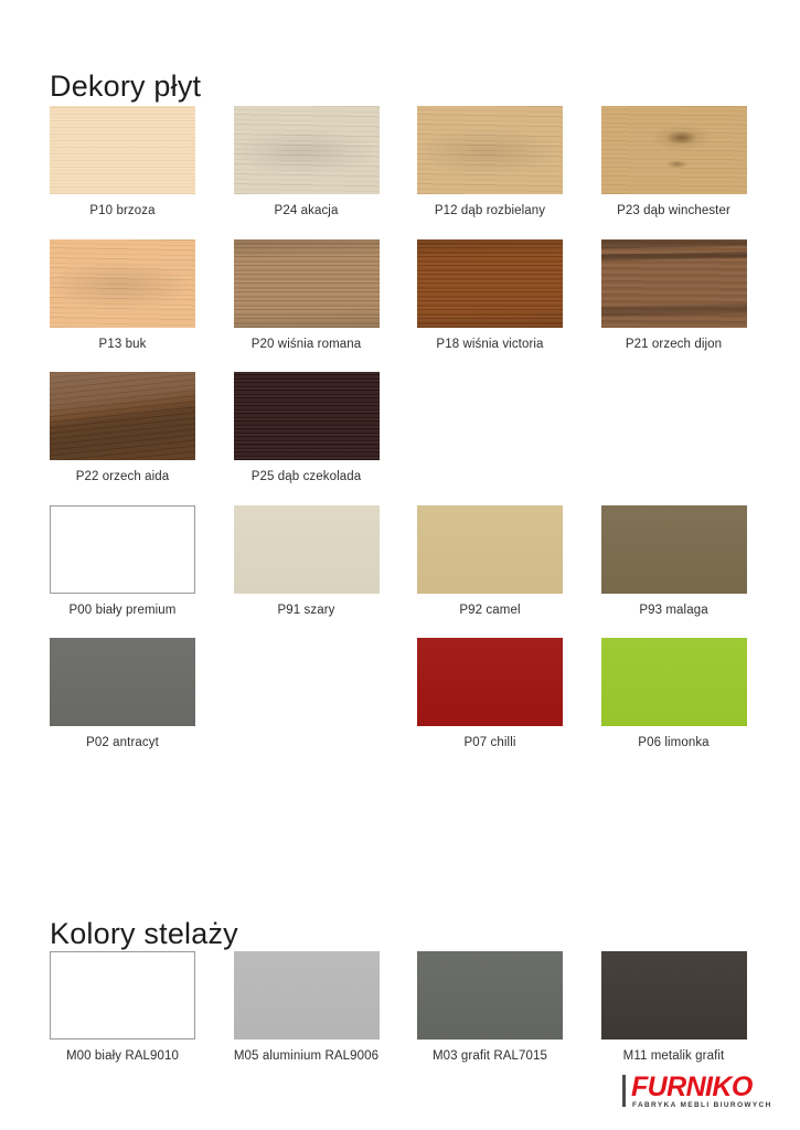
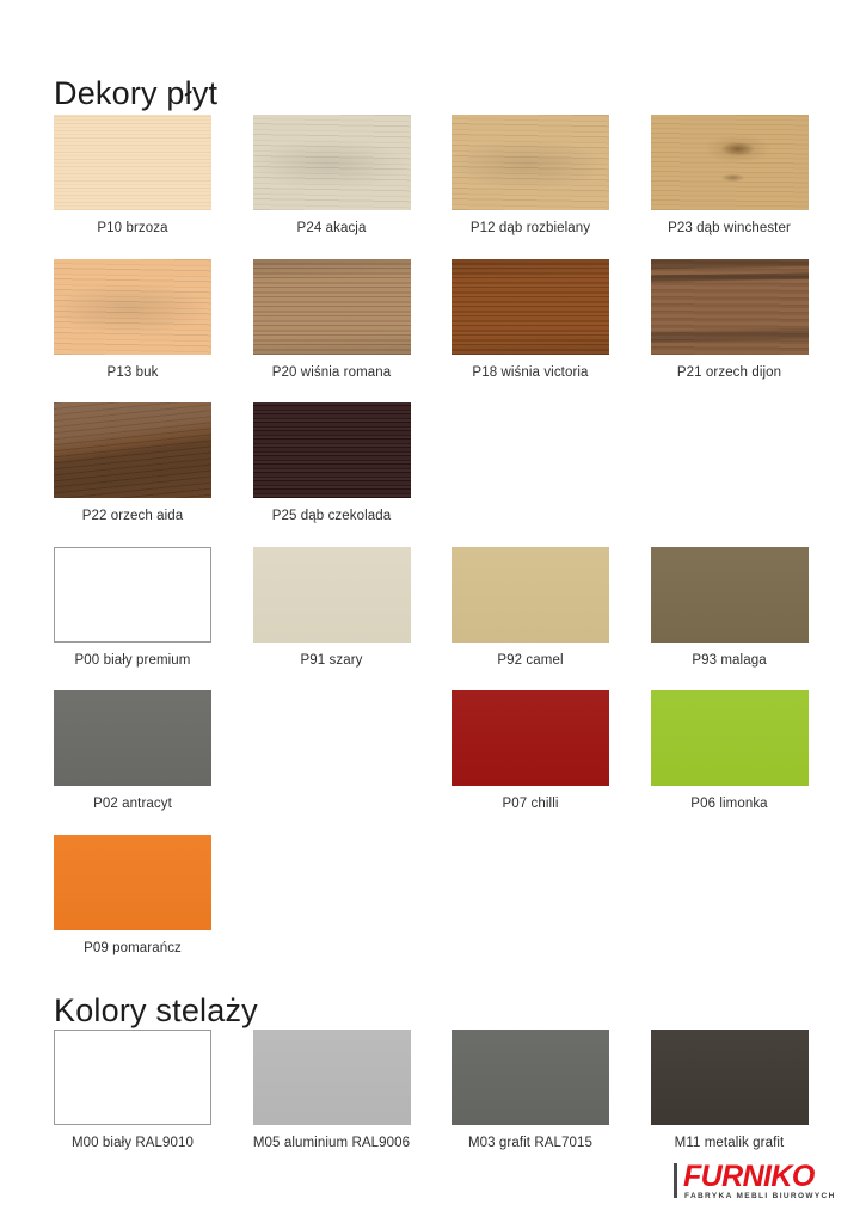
  Dekory płyt
  P10 brzoza
  P24 akacja
  P12 dąb rozbielany
  P23 dąb winchester
  P13 buk
  P20 wiśnia romana
  P18 wiśnia victoria
  P21 orzech dijon
  P22 orzech aida
  P25 dąb czekolada
  P00 biały premium
  P91 szary
  P92 camel
  P93 malaga
  P02 antracyt
  P07 chilli
  P06 limonka
+ P09 pomarańcz
  Kolory stelaży
  M00 biały RAL9010
  M05 aluminium RAL9006
  M03 grafit RAL7015
  M11 metalik grafit
  FURNIKO
